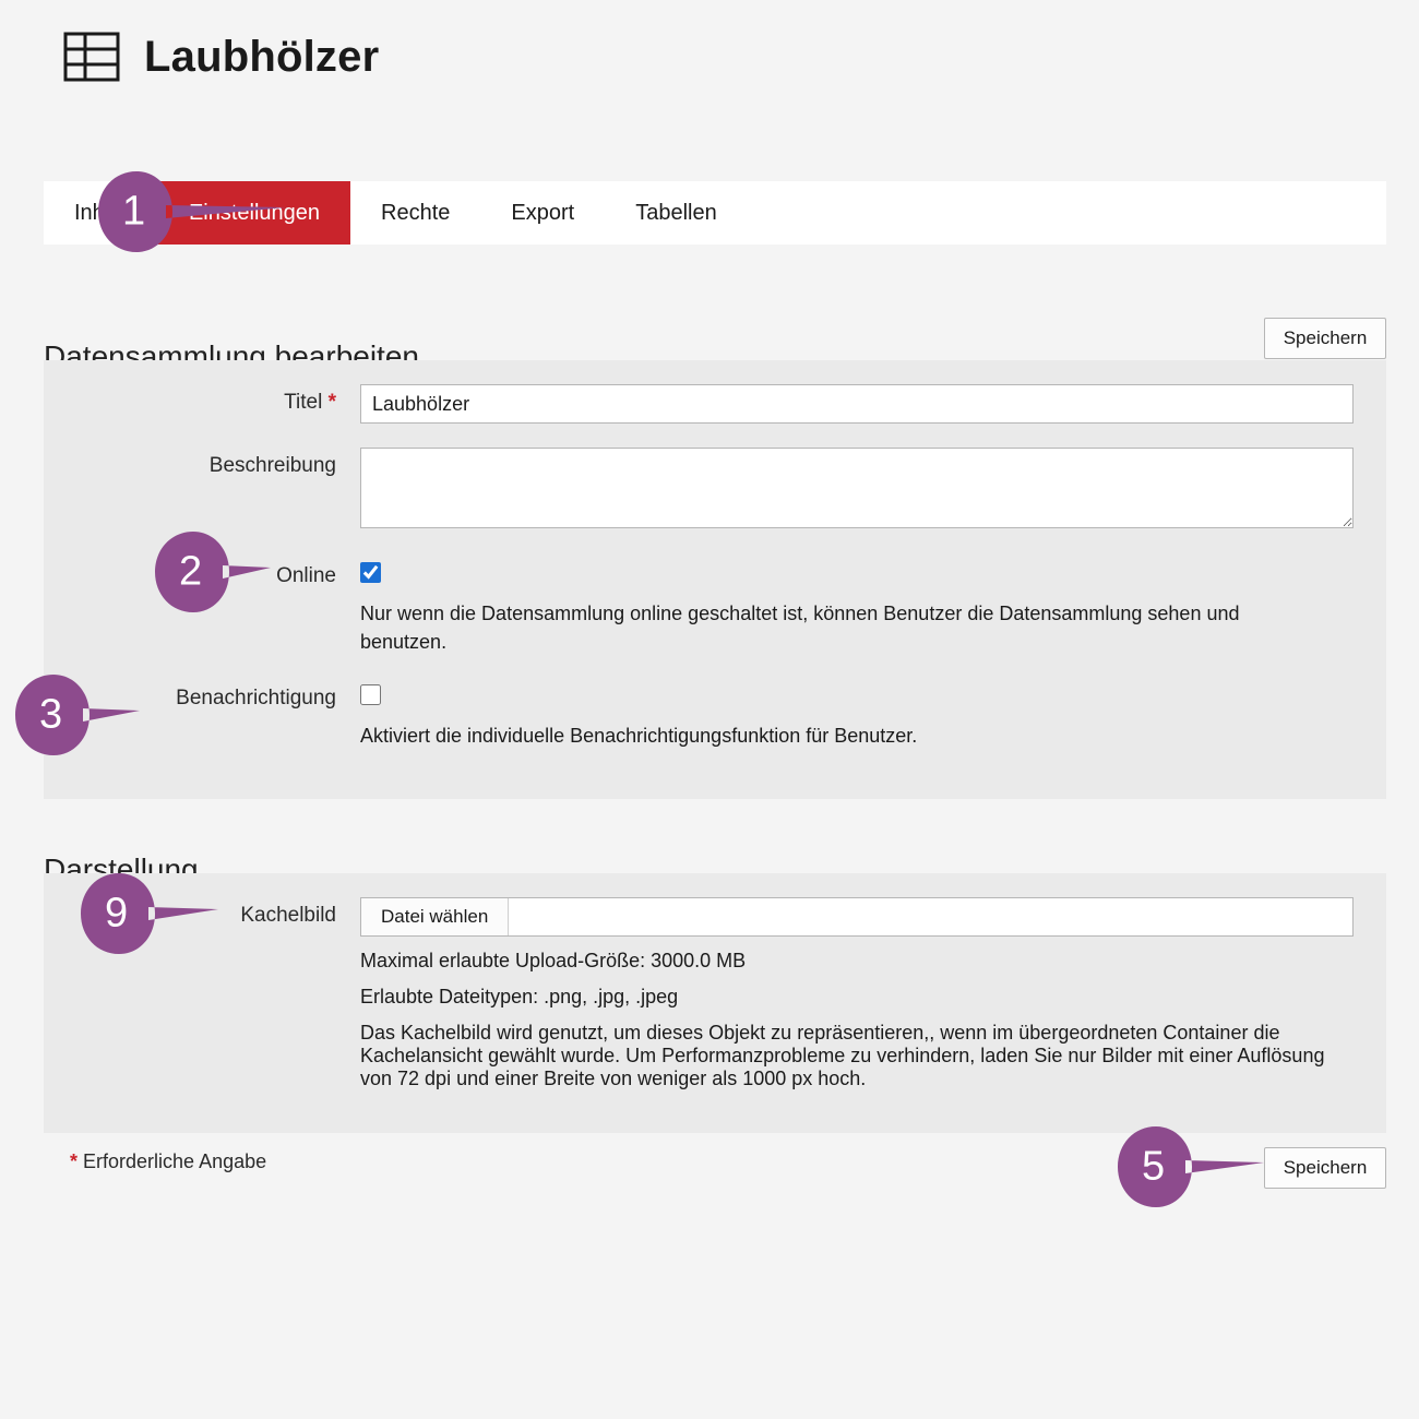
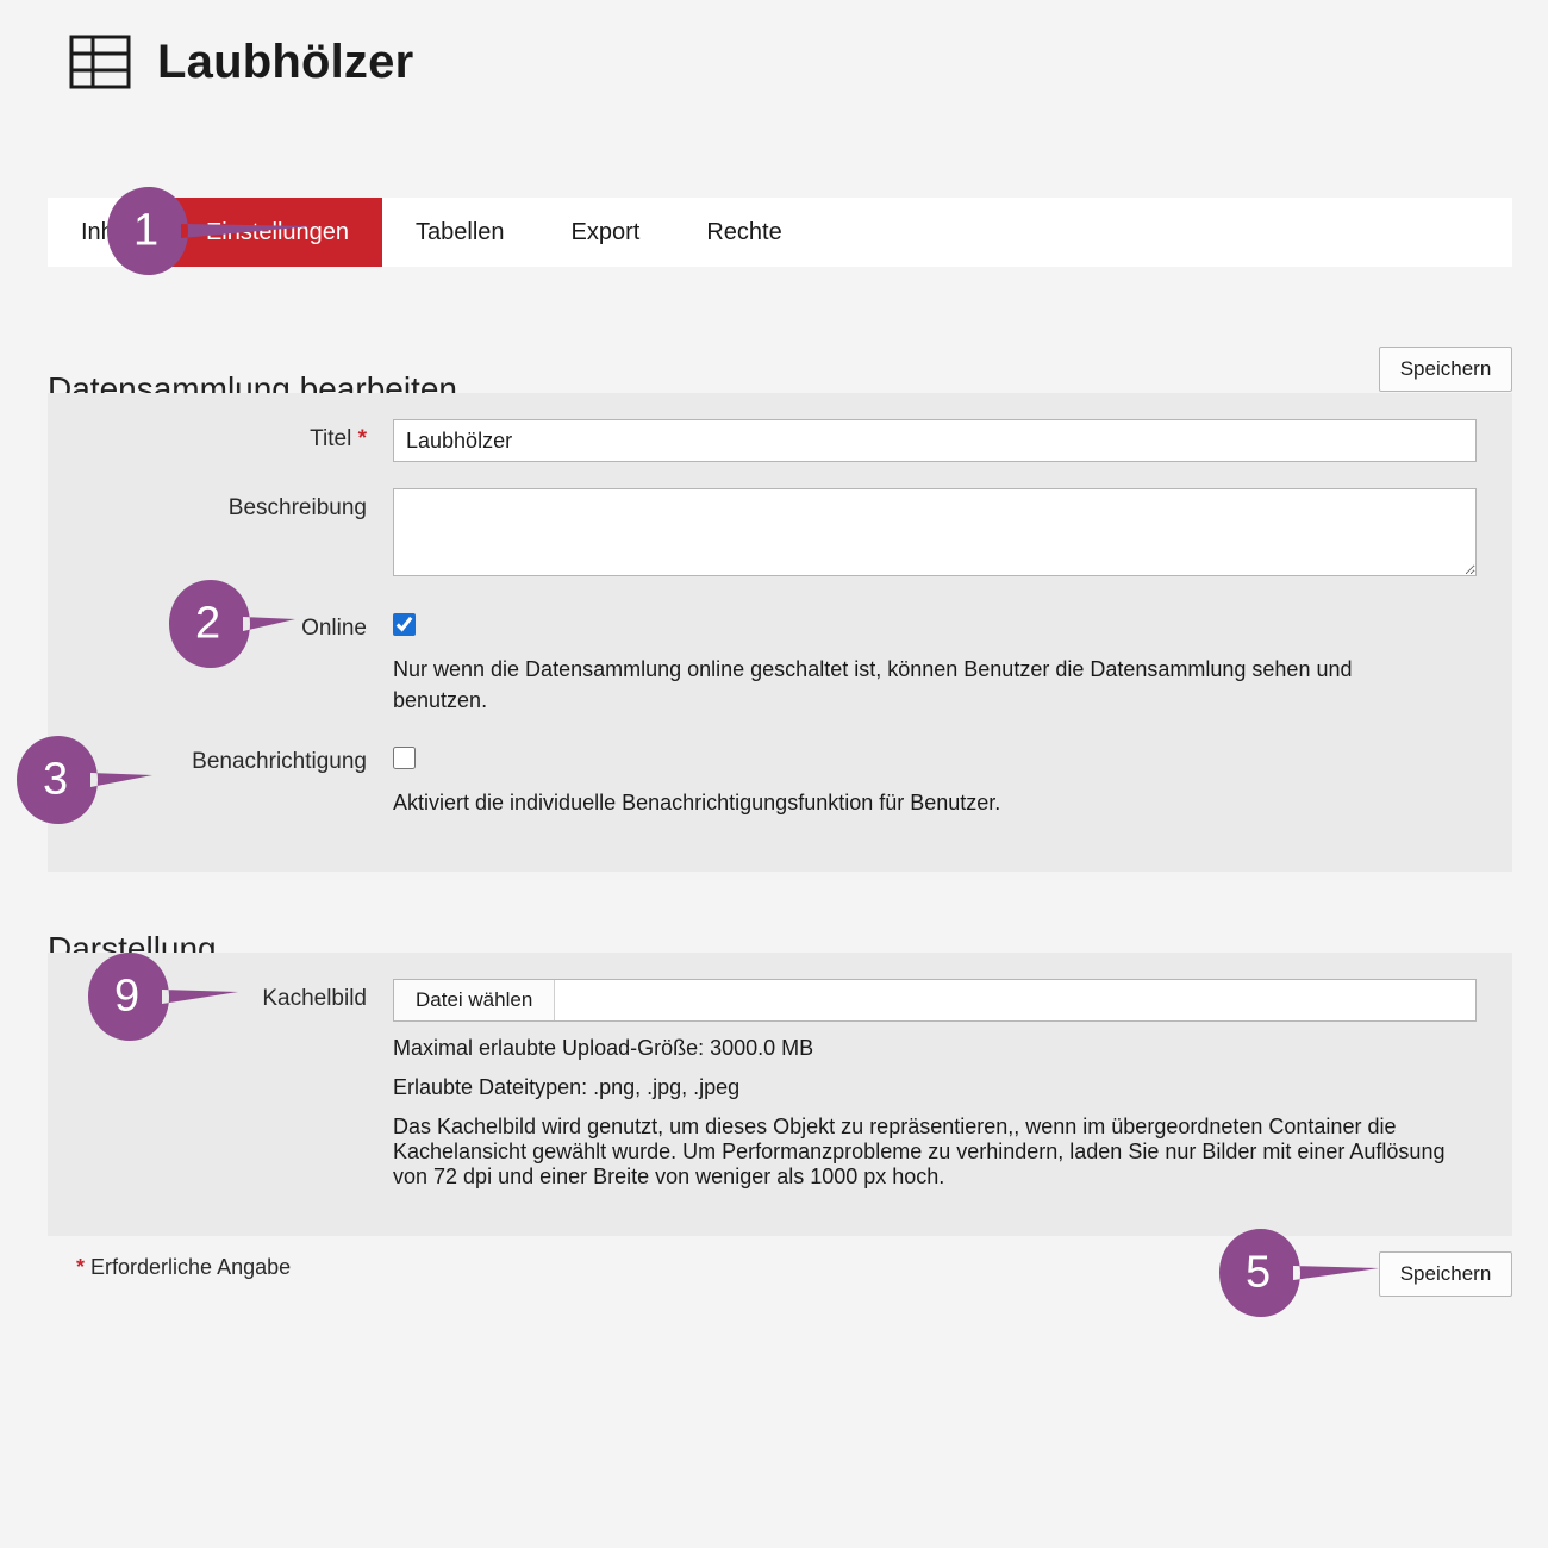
  Laubhölzer
- Rechte
+ Tabellen
  Export
- Tabellen
+ Rechte
  Datensammlung bearbeiten
  Speichern
  Titel *
  Laubhölzer
  Beschreibung
  Online
  Nur wenn die Datensammlung online geschaltet ist, können Benutzer die Datensammlung sehen und benutzen.
  Benachrichtigung
  Aktiviert die individuelle Benachrichtigungsfunktion für Benutzer.
  Darstellung
  Kachelbild
  Datei wählen
  Maximal erlaubte Upload-Größe: 3000.0 MB
  Erlaubte Dateitypen: .png, .jpg, .jpeg
  Das Kachelbild wird genutzt, um dieses Objekt zu repräsentieren,, wenn im übergeordneten Container die Kachelansicht gewählt wurde. Um Performanzprobleme zu verhindern, laden Sie nur Bilder mit einer Auflösung von 72 dpi und einer Breite von weniger als 1000 px hoch.
  * Erforderliche Angabe
  Speichern
  1
  2
  3
  9
  5
